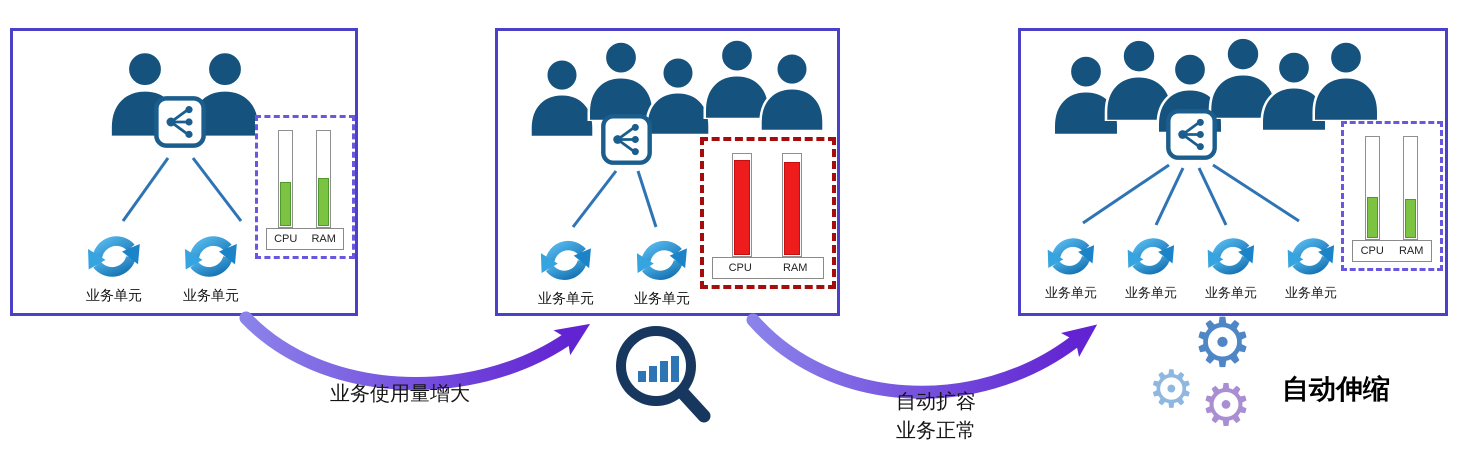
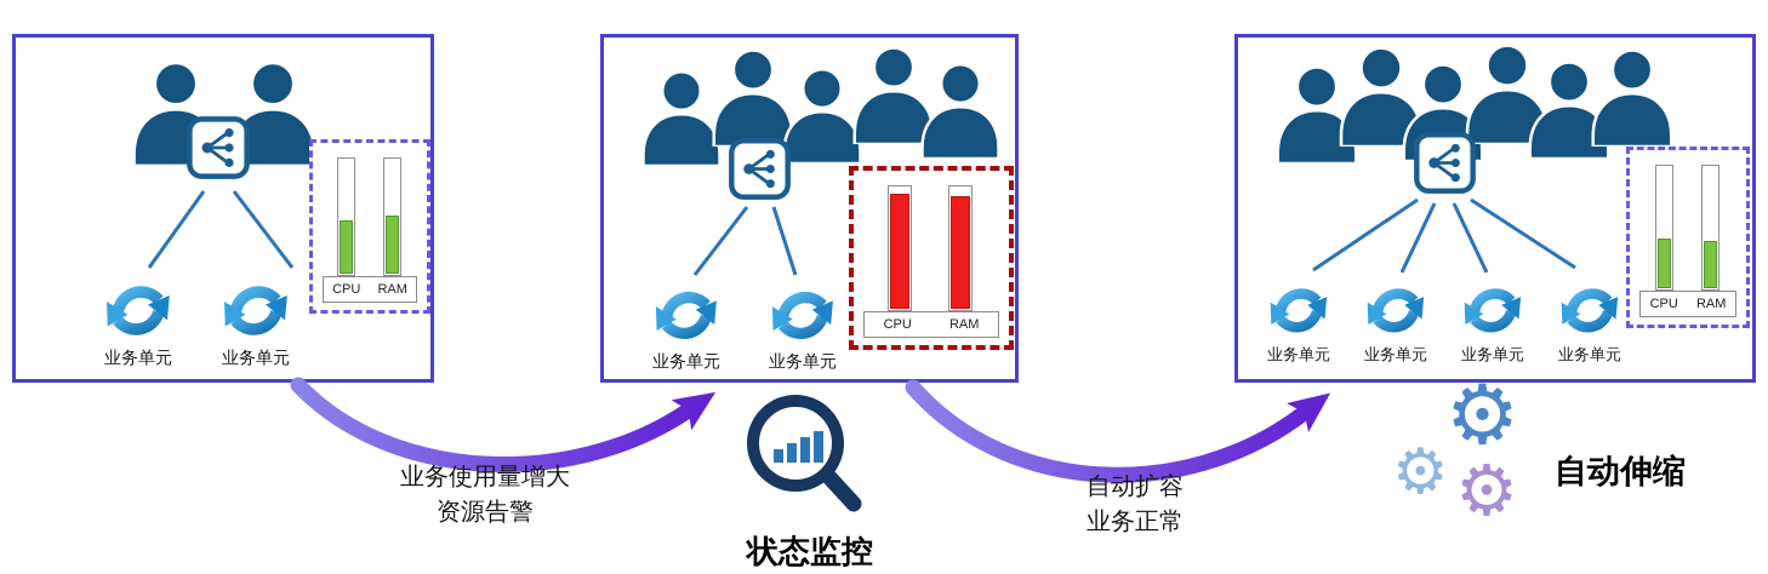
  业务单元
  业务单元
  CPU
  RAM
  业务单元
  业务单元
  CPU
  RAM
  业务单元
  业务单元
  业务单元
  业务单元
  CPU
  RAM
  业务使用量增大
+ 资源告警
+ 状态监控
  自动扩容
  业务正常
  ⚙
  ⚙
  ⚙
  自动伸缩
